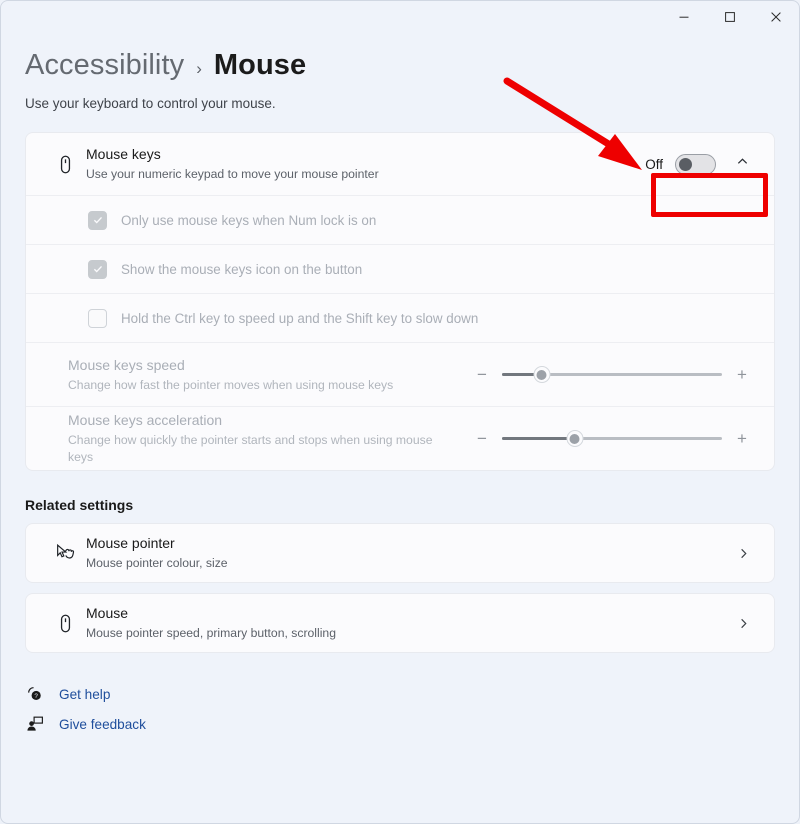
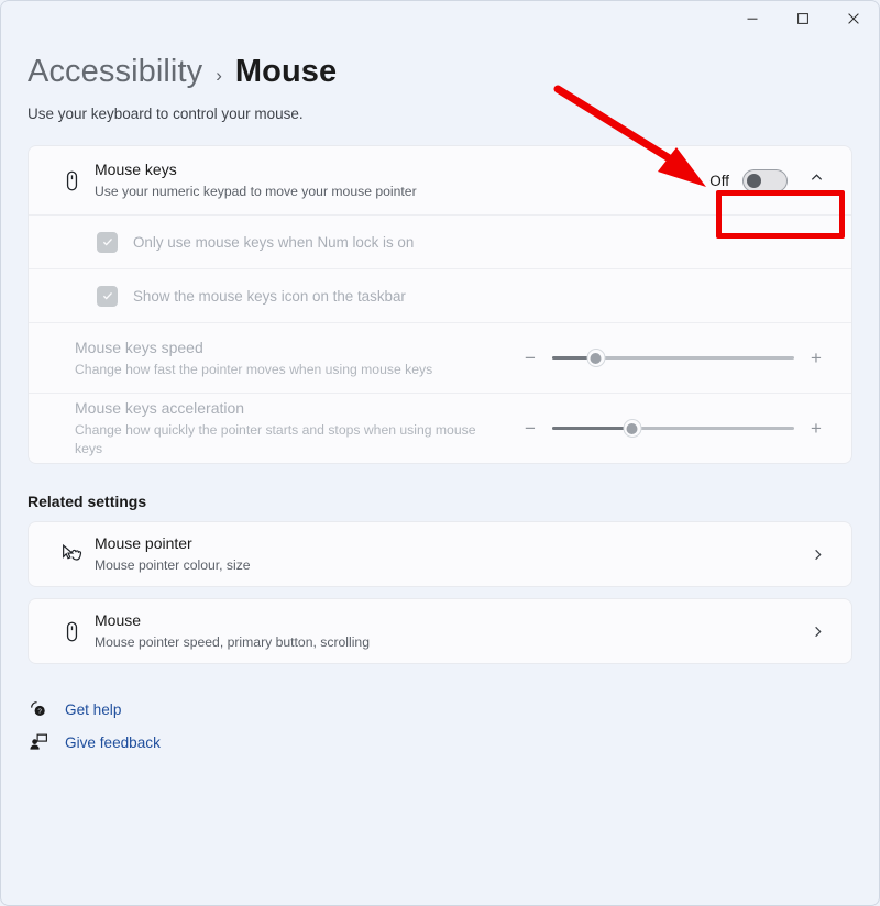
  Accessibility
  ›
  Mouse
  Use your keyboard to control your mouse.
  Mouse keys
  Use your numeric keypad to move your mouse pointer
  Off
  Only use mouse keys when Num lock is on
- Show the mouse keys icon on the button
+ Show the mouse keys icon on the taskbar
- Hold the Ctrl key to speed up and the Shift key to slow down
  Mouse keys speed
  Change how fast the pointer moves when using mouse keys
  −
  +
  Mouse keys acceleration
  Change how quickly the pointer starts and stops when using mouse keys
  −
  +
  Related settings
  Mouse pointer
  Mouse pointer colour, size
  Mouse
  Mouse pointer speed, primary button, scrolling
  Get help
  Give feedback
